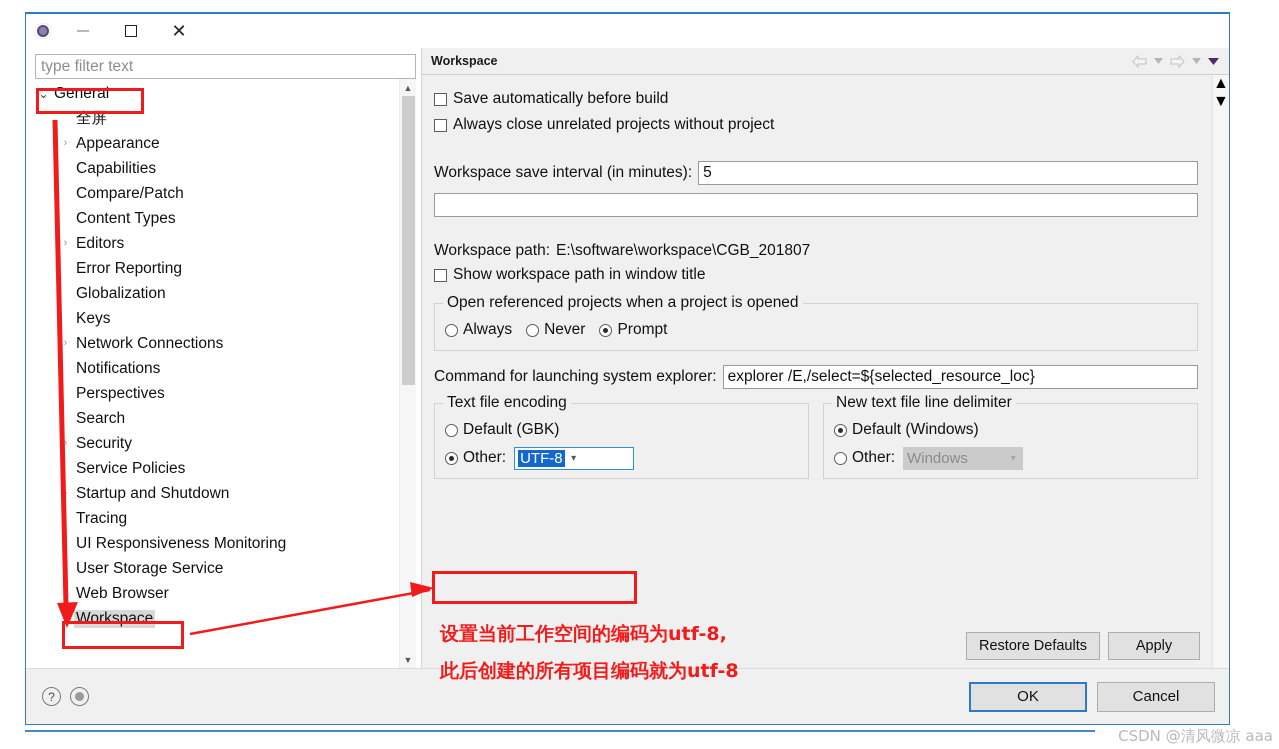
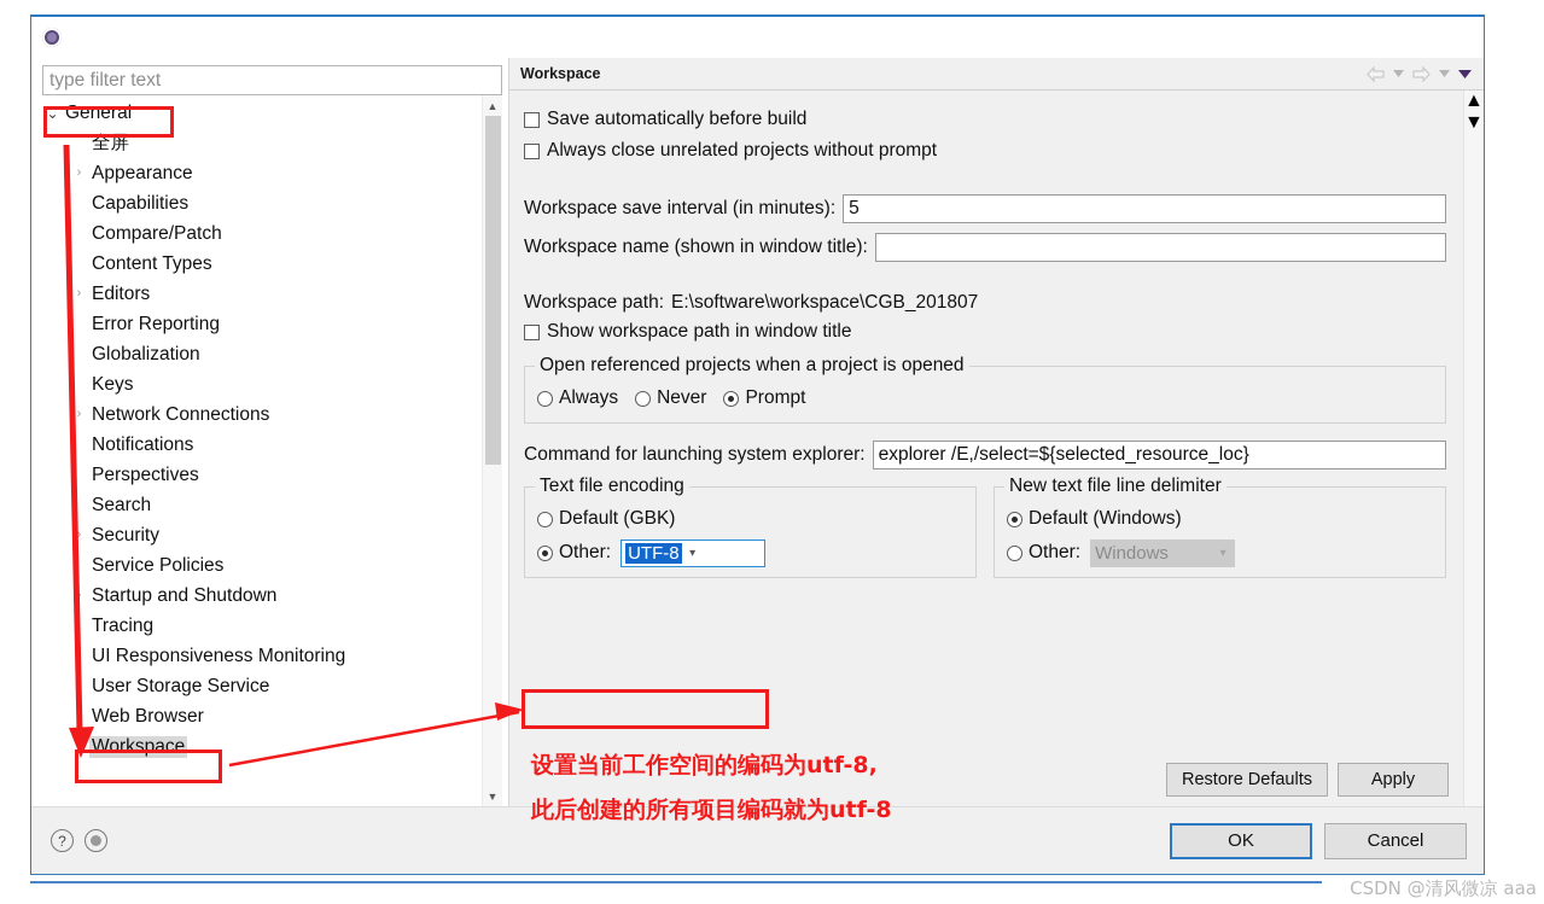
- ✕
  type filter text
  ⌄
  General
  全屏
  ›
  Appearance
  Capabilities
  Compare/Patch
  Content Types
  ›
  Editors
  Error Reporting
  Globalization
  Keys
  ›
  Network Connections
  Notifications
  Perspectives
  Search
  ›
  Security
  Service Policies
  Startup and Shutdown
  Tracing
  UI Responsiveness Monitoring
  User Storage Service
  Web Browser
  Workspace
  ▲
  ▼
  Workspace
  Save automatically before build
- Always close unrelated projects without project
+ Always close unrelated projects without prompt
  Workspace save interval (in minutes):
  5
+ Workspace name (shown in window title):
  Workspace path:
  E:\software\workspace\CGB_201807
  Show workspace path in window title
  Open referenced projects when a project is opened
  Always
  Never
  Prompt
  Command for launching system explorer:
  explorer /E,/select=${selected_resource_loc}
  Text file encoding
  Default (GBK)
  Other:
  UTF-8
  ▾
  New text file line delimiter
  Default (Windows)
  Other:
  Windows
  ▾
  Restore Defaults
  Apply
  ▲
  ▼
  ?
  OK
  Cancel
  设置当前工作空间的编码为utf-8,
  此后创建的所有项目编码就为utf-8
  CSDN @清风微凉 aaa
